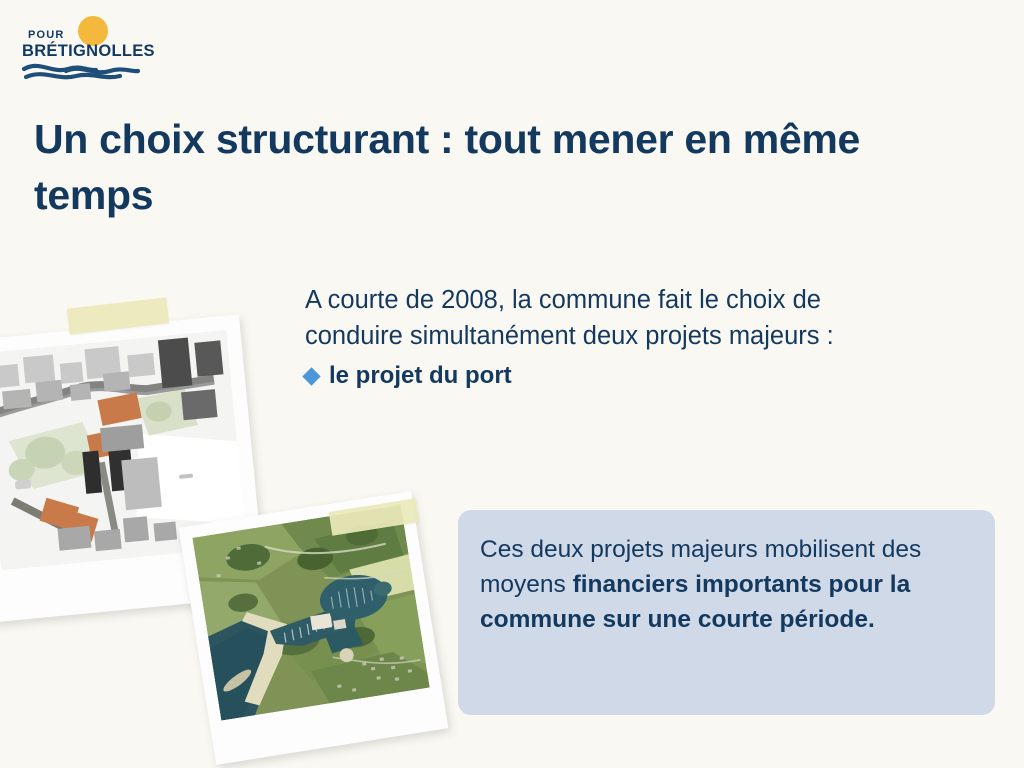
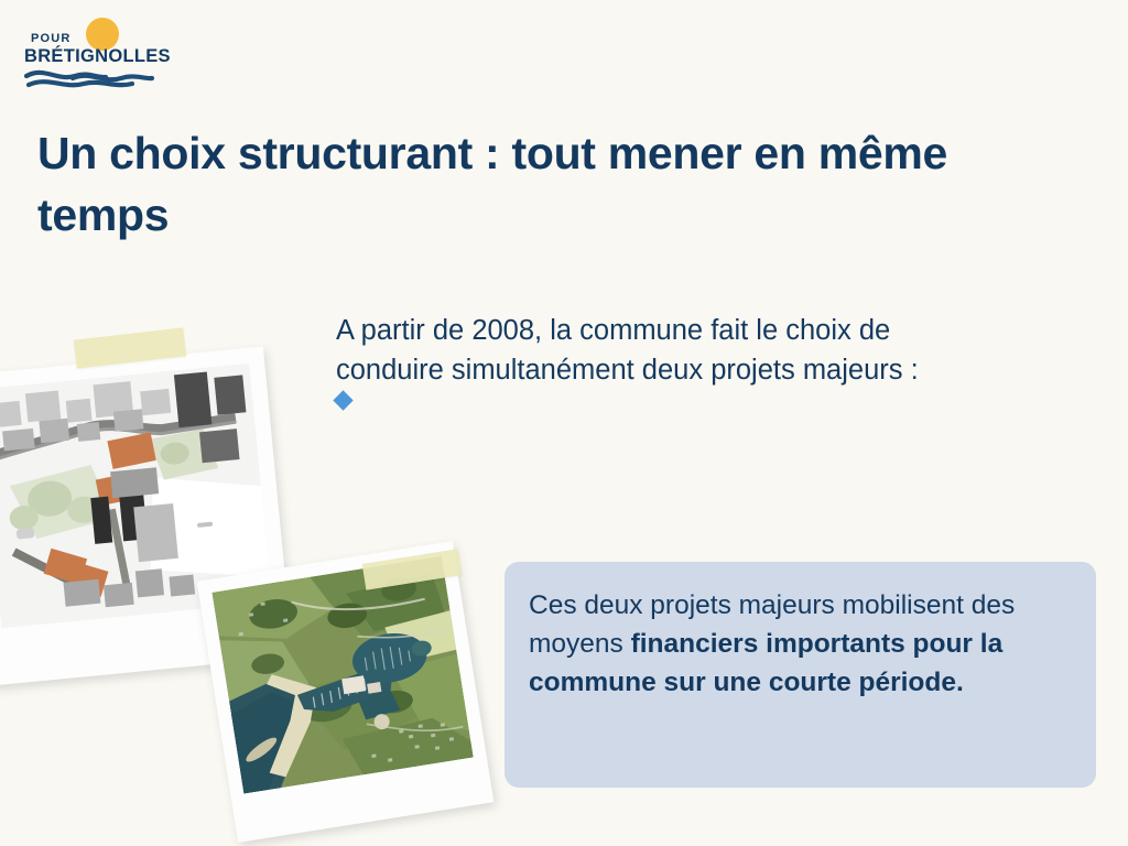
  POUR
  BRÉTIGNOLLES
  Un choix structurant : tout mener en même temps
- A courte de 2008, la commune fait le choix de
+ A partir de 2008, la commune fait le choix de
  conduire simultanément deux projets majeurs :
- le projet du port
  Ces deux projets majeurs mobilisent des moyens financiers importants pour la commune sur une courte période.
